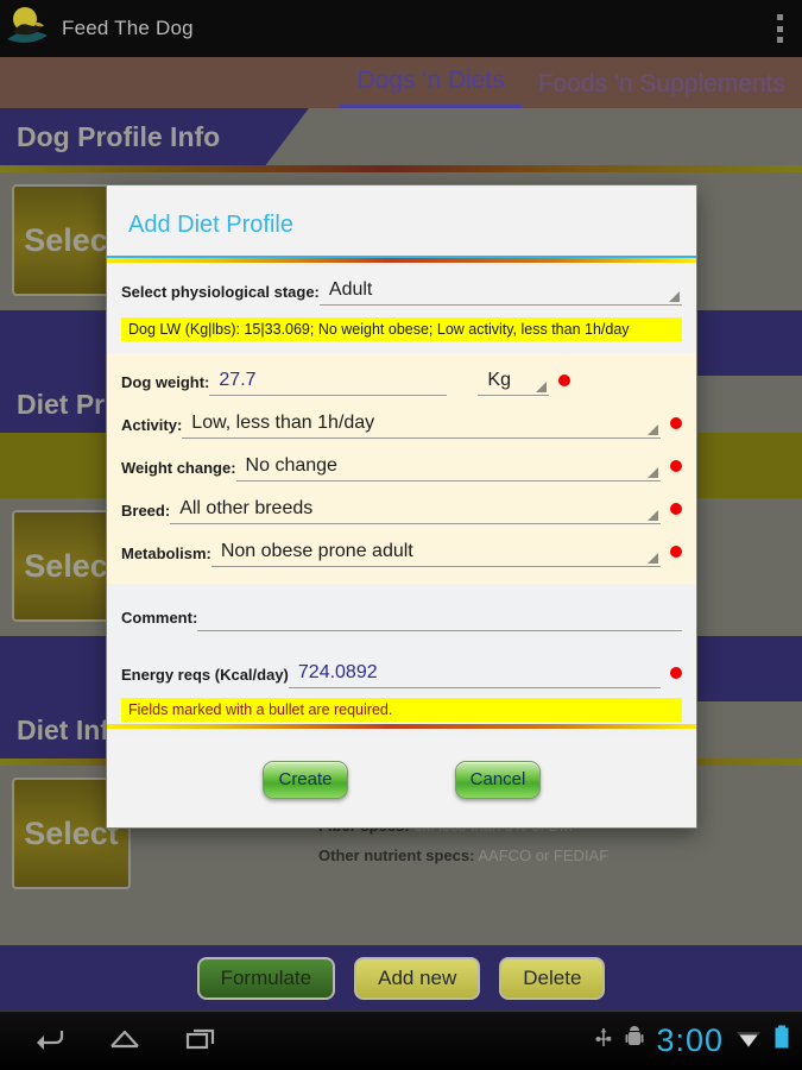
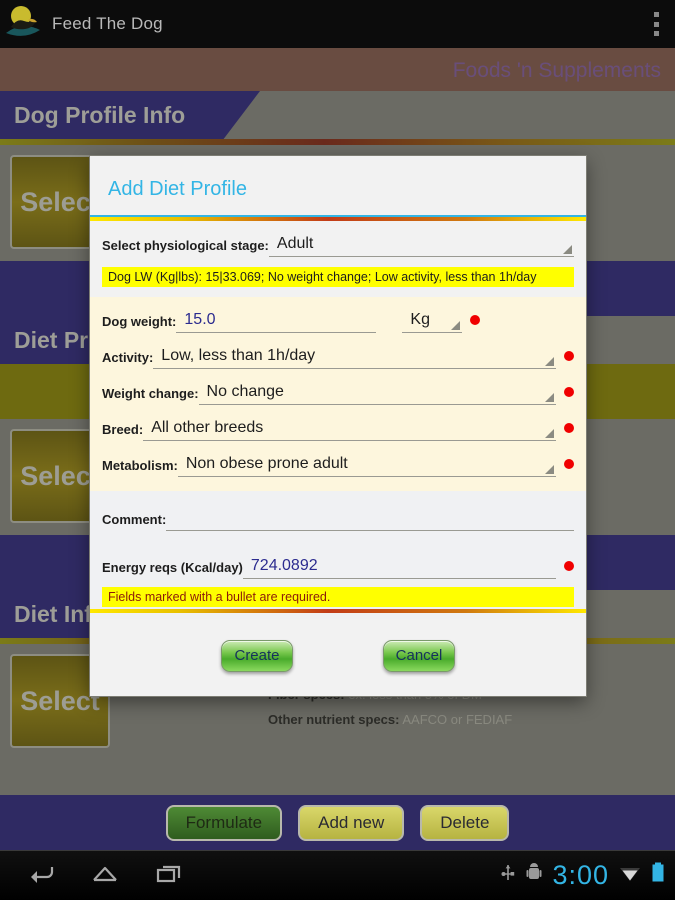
  Dog Profile Info
  Selec
  Selec
  Diet Inf
  Select
  Other nutrient specs: AAFCO or FEDIAF
  Formulate
  Add new
  Delete
  Feed The Dog
- Dogs 'n Diets
  Foods 'n Supplements
  Add Diet Profile
  Select physiological stage:
  Adult
- Dog LW (Kg|lbs): 15|33.069; No weight obese; Low activity, less than 1h/day
+ Dog LW (Kg|lbs): 15|33.069; No weight change; Low activity, less than 1h/day
  Dog weight:
- 27.7
+ 15.0
  Kg
  Activity:
  Low, less than 1h/day
  Weight change:
  No change
  Breed:
  All other breeds
  Metabolism:
  Non obese prone adult
  Comment:
  Energy reqs (Kcal/day)
  724.0892
  Fields marked with a bullet are required.
  Create
  Cancel
  3:00
